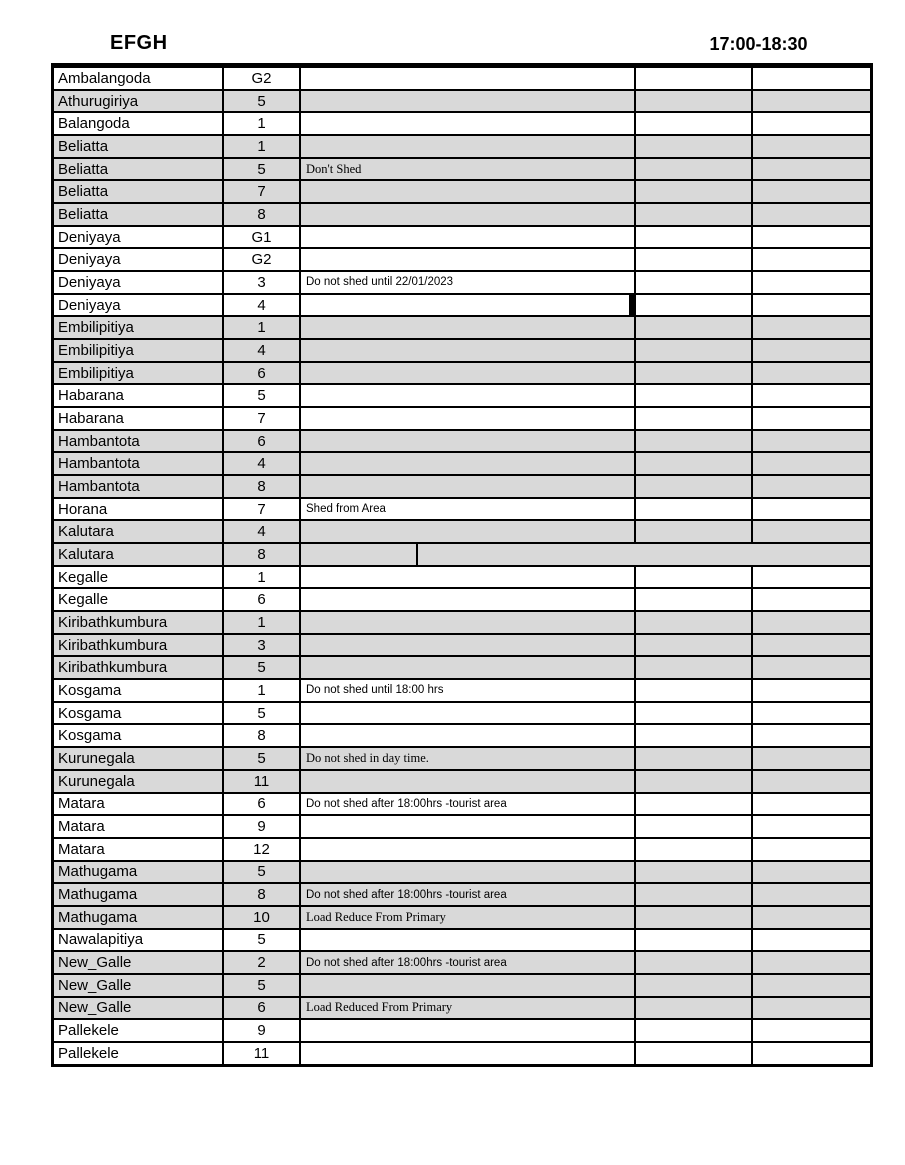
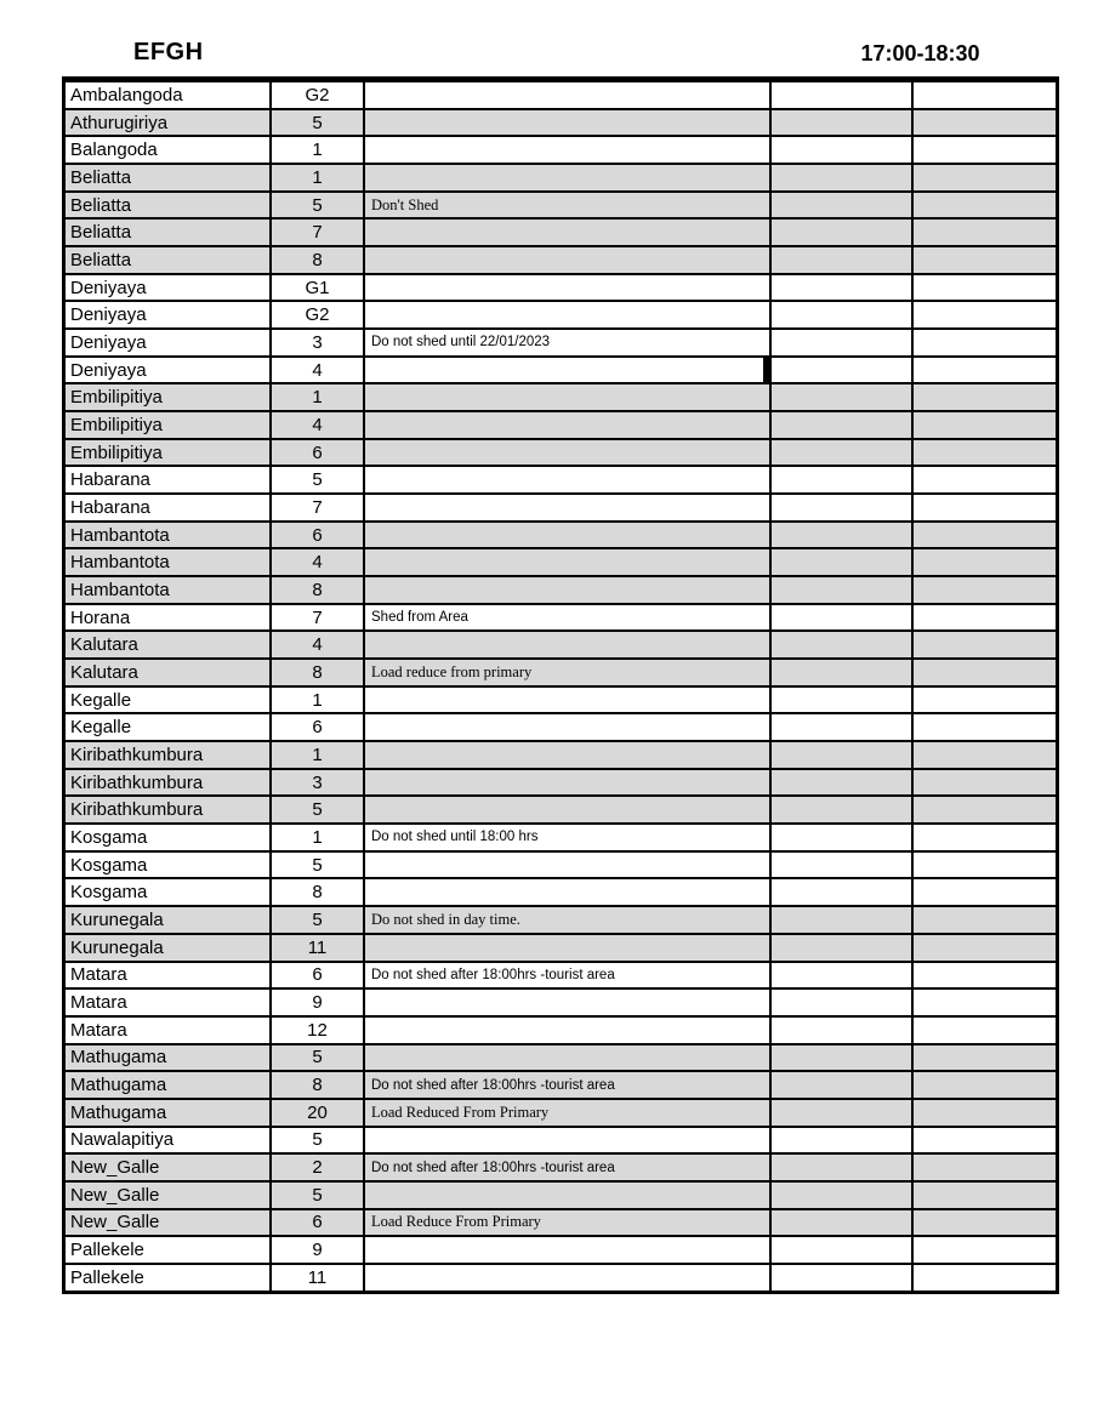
  EFGH
  17:00-18:30
  Ambalangoda
  G2
  Athurugiriya
  5
  Balangoda
  1
  Beliatta
  1
  Beliatta
  5
  Don't Shed
  Beliatta
  7
  Beliatta
  8
  Deniyaya
  G1
  Deniyaya
  G2
  Deniyaya
  3
  Do not shed until 22/01/2023
  Deniyaya
  4
  Embilipitiya
  1
  Embilipitiya
  4
  Embilipitiya
  6
  Habarana
  5
  Habarana
  7
  Hambantota
  6
  Hambantota
  4
  Hambantota
  8
  Horana
  7
  Shed from Area
  Kalutara
  4
  Kalutara
  8
+ Load reduce from primary
  Kegalle
  1
  Kegalle
  6
  Kiribathkumbura
  1
  Kiribathkumbura
  3
  Kiribathkumbura
  5
  Kosgama
  1
  Do not shed until 18:00 hrs
  Kosgama
  5
  Kosgama
  8
  Kurunegala
  5
  Do not shed in day time.
  Kurunegala
  11
  Matara
  6
  Do not shed after 18:00hrs -tourist area
  Matara
  9
  Matara
  12
  Mathugama
  5
  Mathugama
  8
  Do not shed after 18:00hrs -tourist area
  Mathugama
- 10
+ 20
- Load Reduce From Primary
+ Load Reduced From Primary
  Nawalapitiya
  5
  New_Galle
  2
  Do not shed after 18:00hrs -tourist area
  New_Galle
  5
  New_Galle
  6
- Load Reduced From Primary
+ Load Reduce From Primary
  Pallekele
  9
  Pallekele
  11
